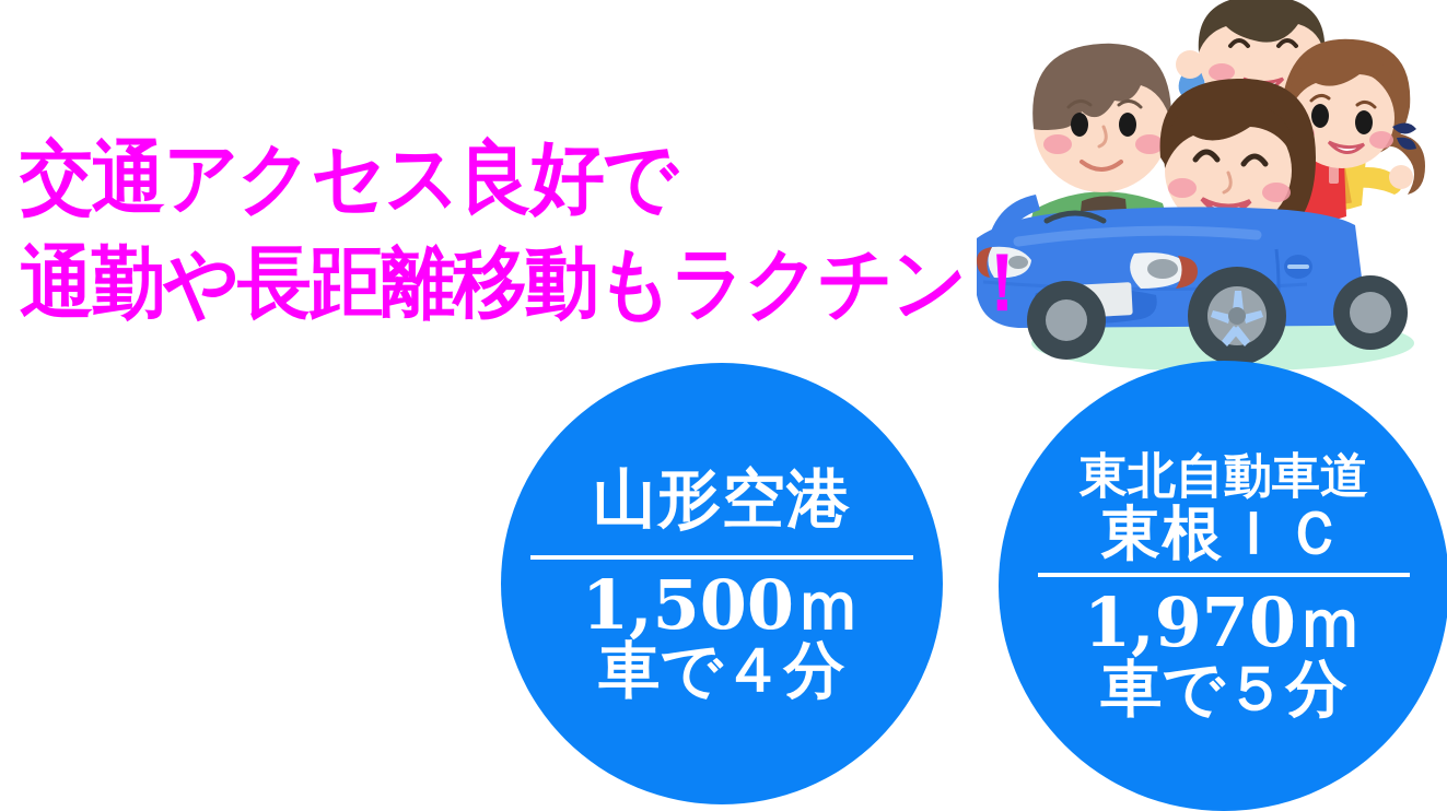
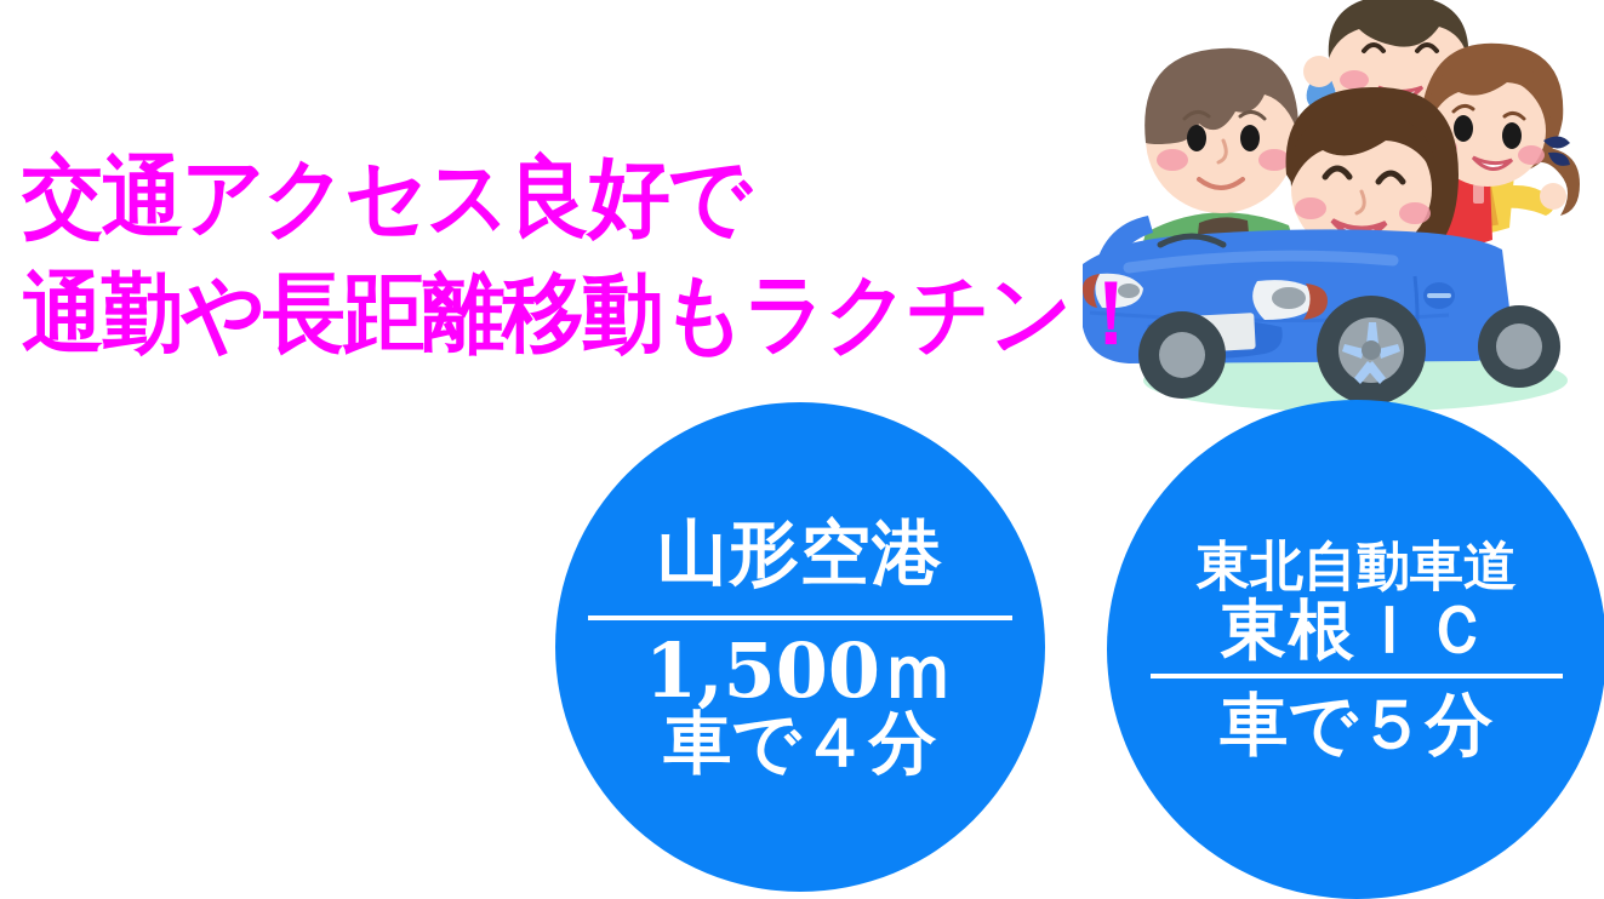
  交通アクセス良好で
  通勤や長距離移動もラクチン！
  山形空港
  1,500ｍ
  車で４分
  東北自動車道
  東根ＩＣ
- 1,970ｍ
  車で５分
